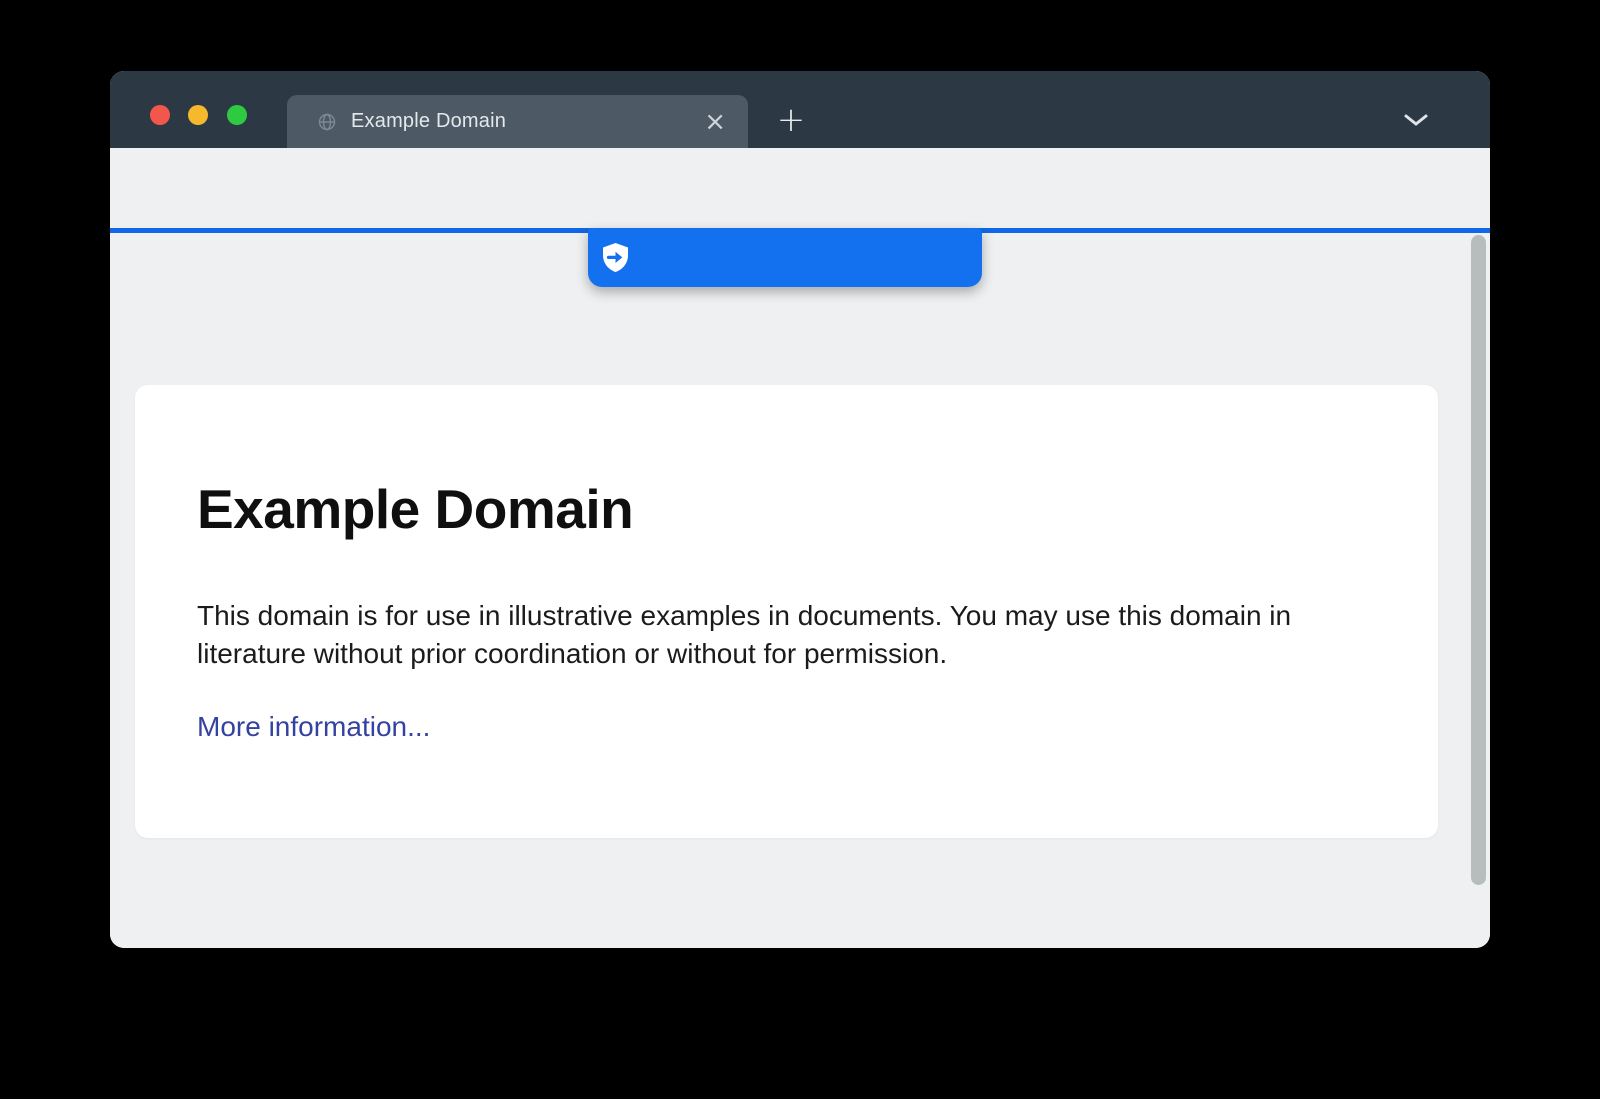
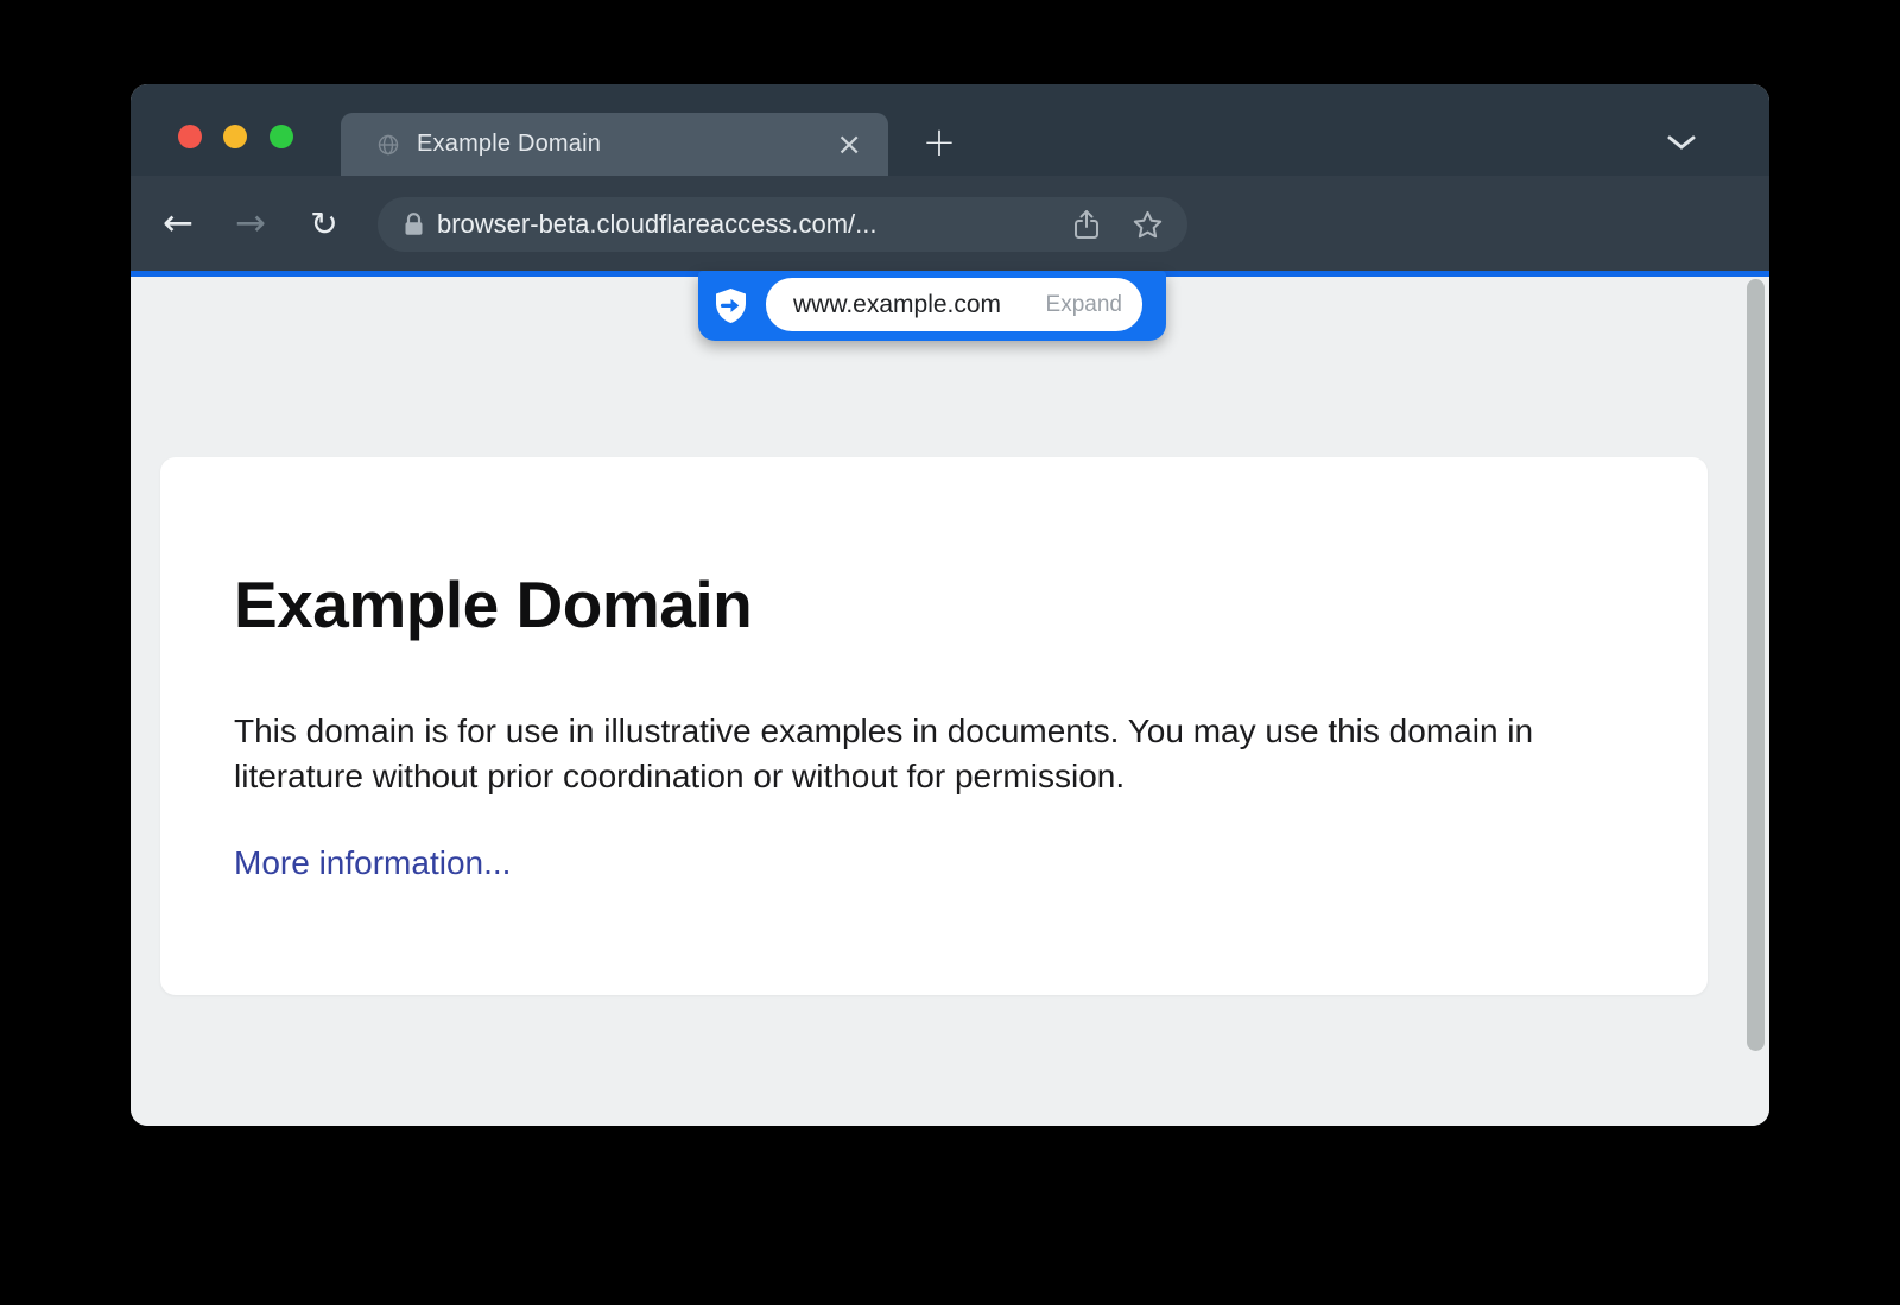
  Example Domain
  ×
  +
+ ←
+ →
+ ↻
+ browser-beta.cloudflareaccess.com/...
+ www.example.com
+ Expand
  Example Domain
  This domain is for use in illustrative examples in documents. You may use this domain in literature without prior coordination or without for permission.
  More information...
